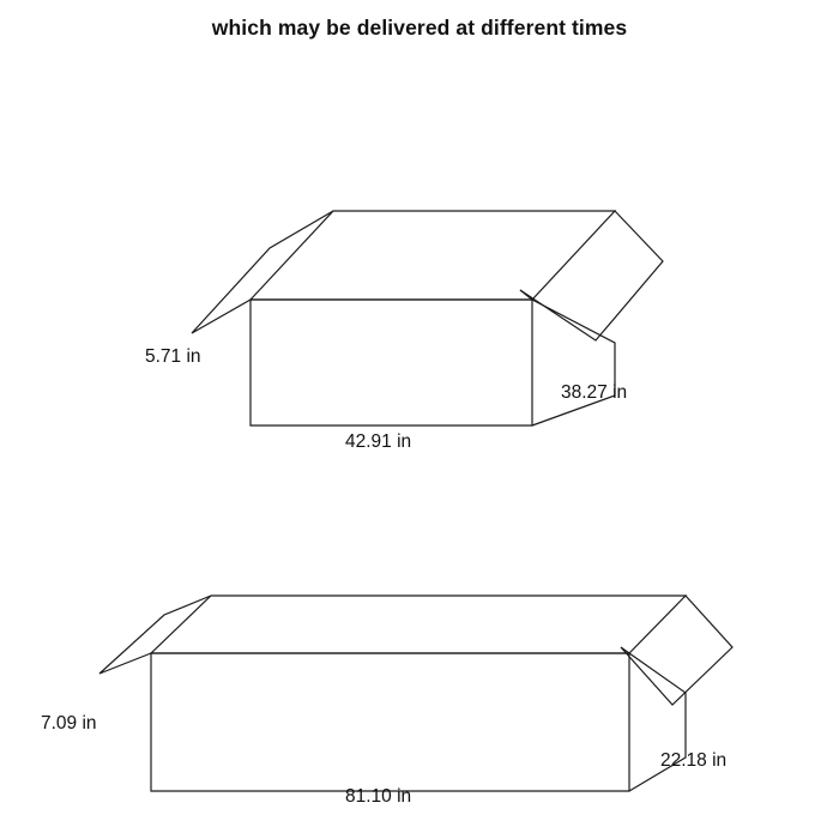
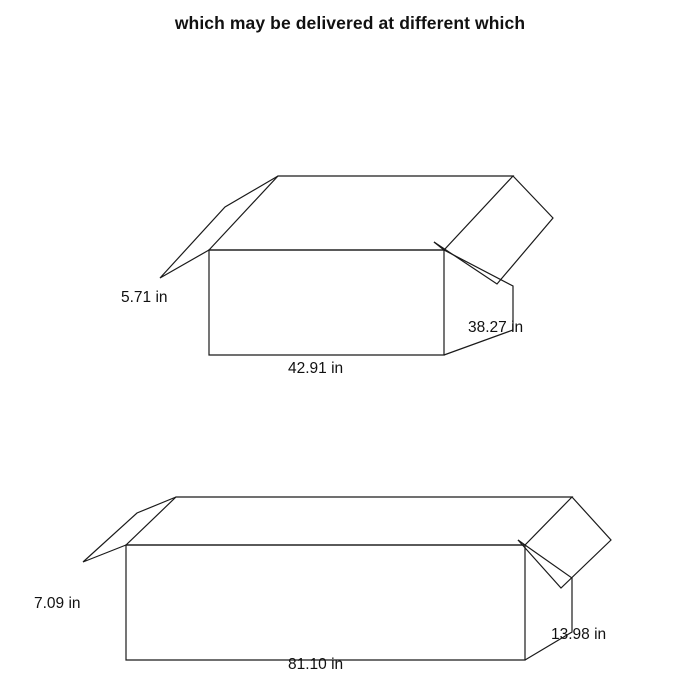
- which may be delivered at different times
+ which may be delivered at different which
  5.71 in
  42.91 in
  38.27 in
  7.09 in
  81.10 in
- 22.18 in
+ 13.98 in
